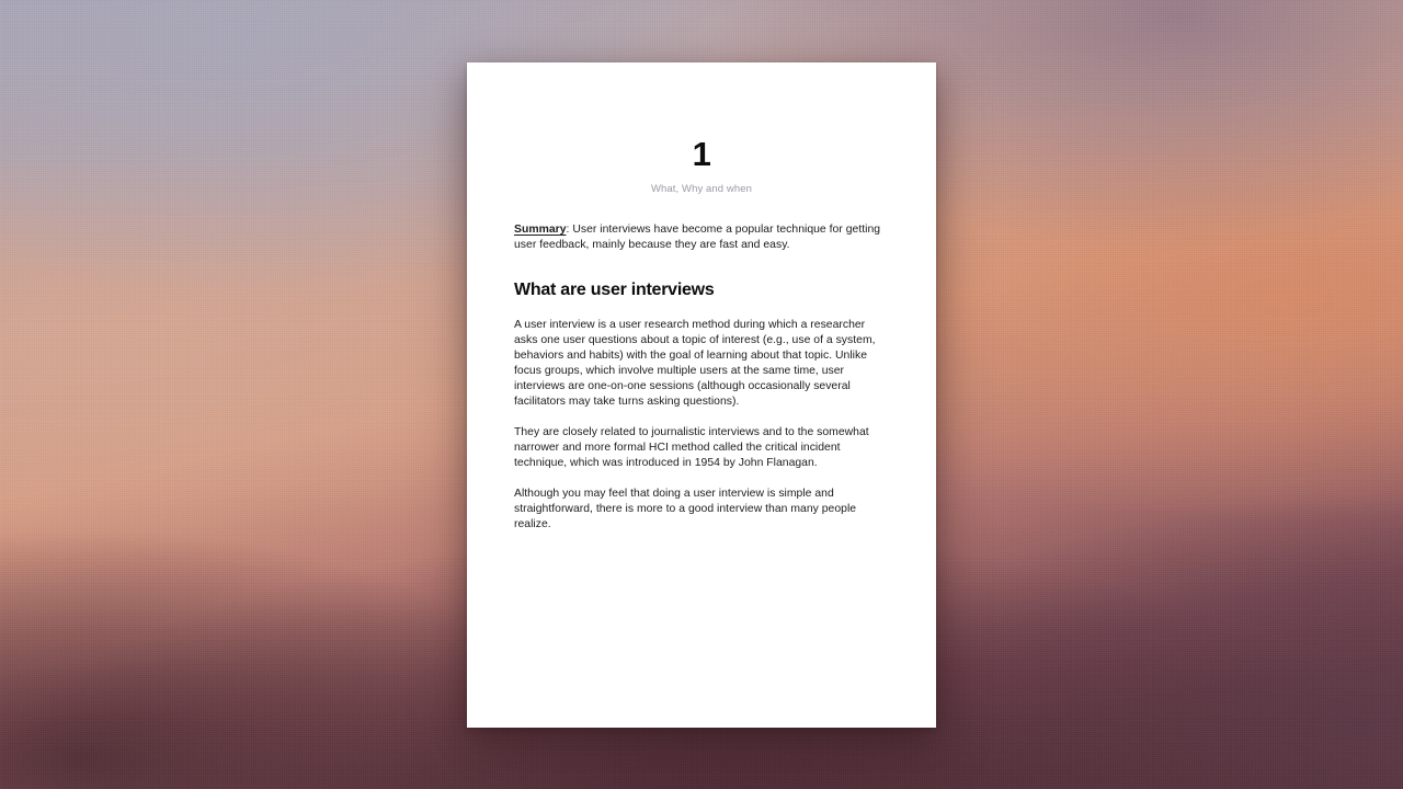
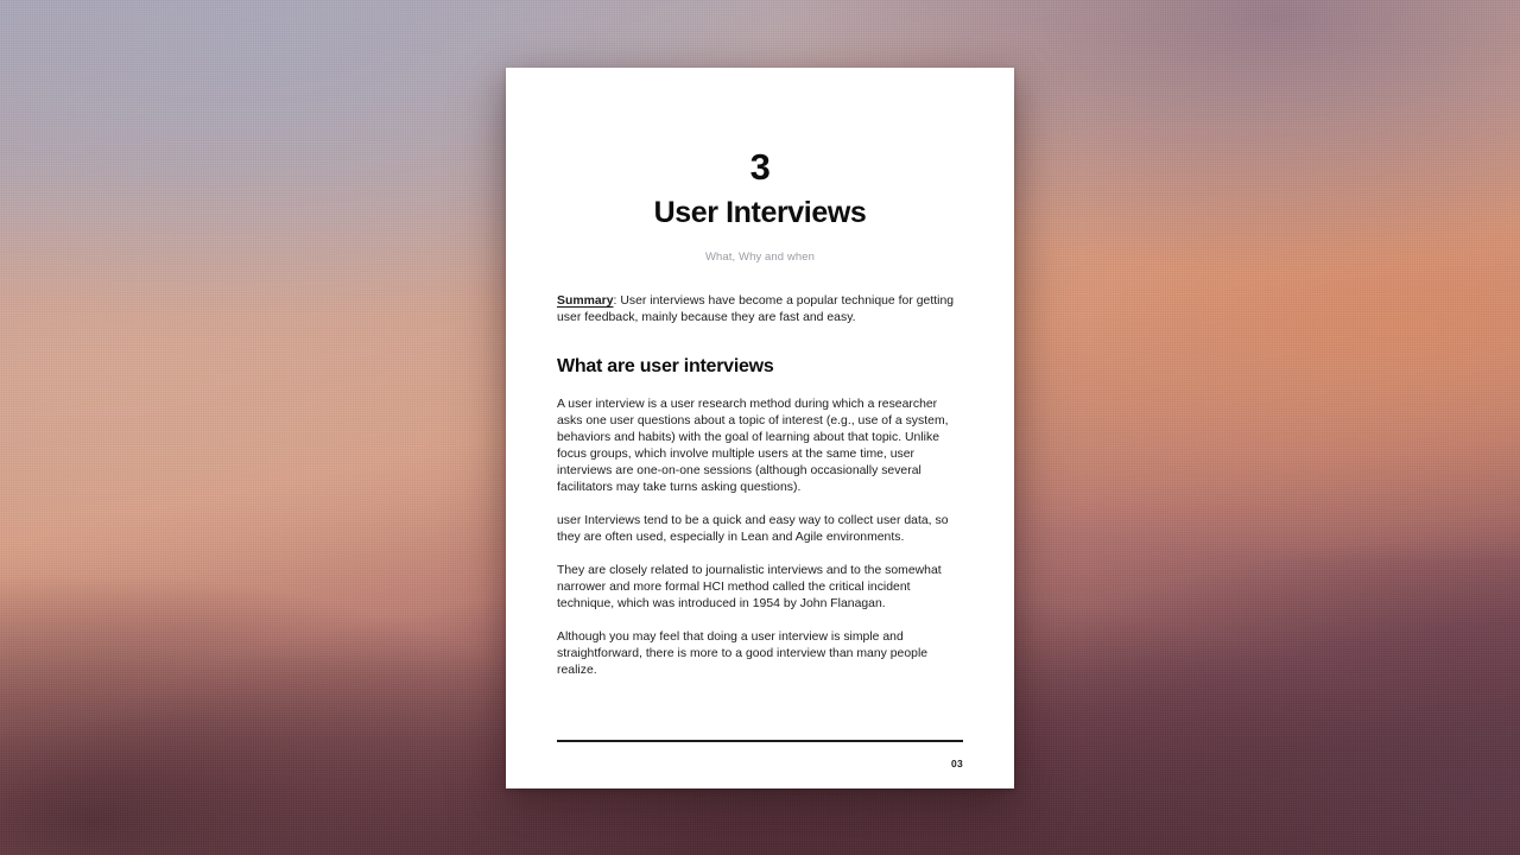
- 1
+ 3
+ User Interviews
  What, Why and when
  Summary: User interviews have become a popular technique for getting user feedback, mainly because they are fast and easy.
  What are user interviews
  A user interview is a user research method during which a researcher asks one user questions about a topic of interest (e.g., use of a system, behaviors and habits) with the goal of learning about that topic. Unlike focus groups, which involve multiple users at the same time, user interviews are one-on-one sessions (although occasionally several facilitators may take turns asking questions).
+ user Interviews tend to be a quick and easy way to collect user data, so they are often used, especially in Lean and Agile environments.
  They are closely related to journalistic interviews and to the somewhat narrower and more formal HCI method called the critical incident technique, which was introduced in 1954 by John Flanagan.
  Although you may feel that doing a user interview is simple and straightforward, there is more to a good interview than many people realize.
+ 03
